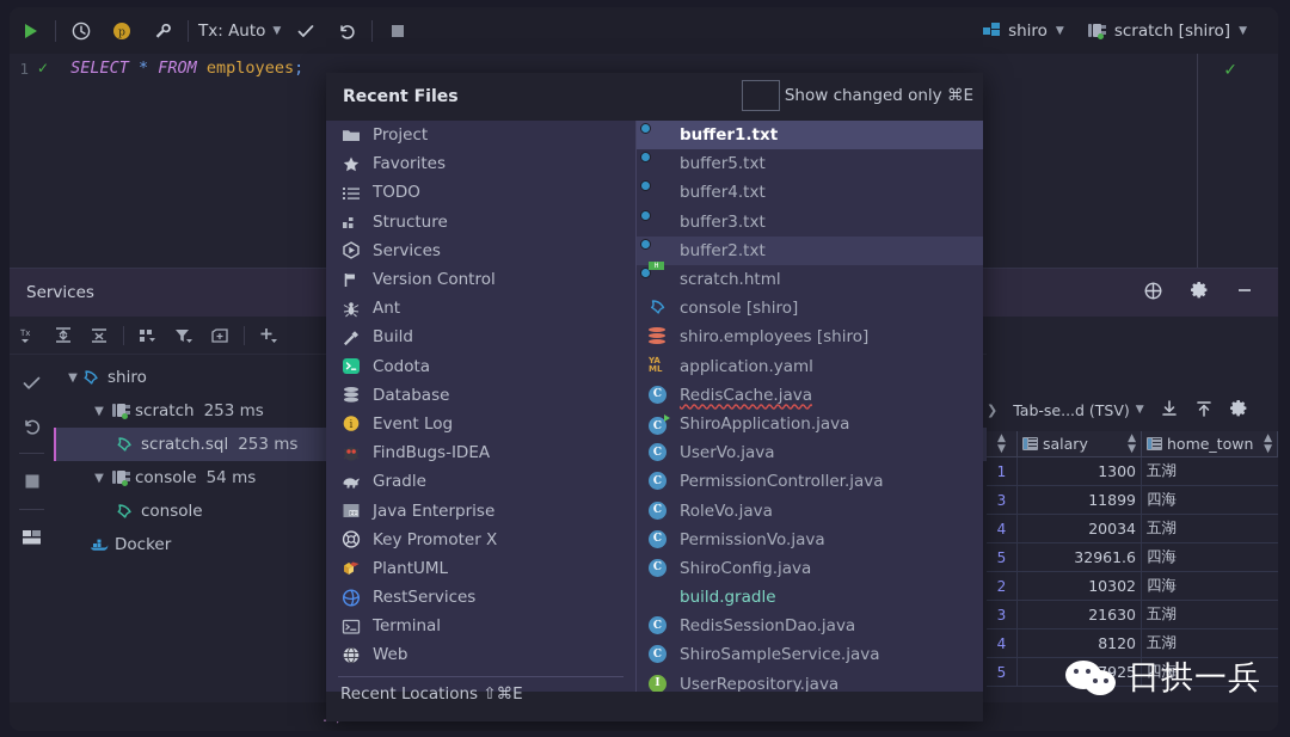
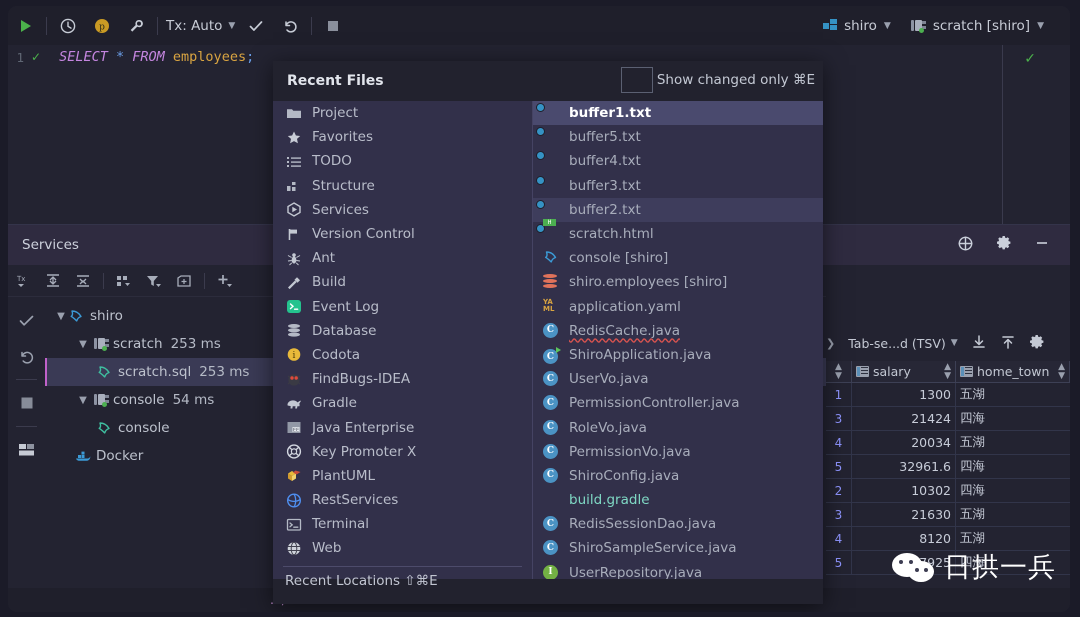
  p
  Tx: Auto
  ▼
  shiro
  ▼
  scratch [shiro]
  ▼
  1
  ✓
  SELECT * FROM employees;
  ✓
  Services
  Tx
  ▼
  shiro
  ▼
  scratch
  253 ms
  scratch.sql
  253 ms
  ▼
  console
  54 ms
  console
  Docker
  ❯
  Tab-se...d (TSV)
  ▼
  ▲
  ▼
  salary
  ▲
  ▼
  home_town
  ▲
  ▼
  1
  1300
  五湖
  3
- 11899
+ 21424
  四海
  4
  20034
  五湖
  5
  32961.6
  四海
  2
  10302
  四海
  3
  21630
  五湖
  4
  8120
  五湖
  5
  925
  四海
  Recent Files
  Show changed only ⌘E
  Project
  Favorites
  TODO
  Structure
  Services
  Version Control
  Ant
  Build
- Codota
+ Event Log
  Database
  i
- Event Log
+ Codota
  FindBugs-IDEA
  Gradle
  Java Enterprise
  Key Promoter X
  PlantUML
  RestServices
  Terminal
  Web
  Recent Locations ⇧⌘E
  buffer1.txt
  buffer5.txt
  buffer4.txt
  buffer3.txt
  buffer2.txt
  scratch.html
  console [shiro]
  shiro.employees [shiro]
  YA
  ML
  application.yaml
  C
  RedisCache.java
  C
  ShiroApplication.java
  C
  UserVo.java
  C
  PermissionController.java
  C
  RoleVo.java
  C
  PermissionVo.java
  C
  ShiroConfig.java
  build.gradle
  C
  RedisSessionDao.java
  C
  ShiroSampleService.java
  I
  UserRepository.java
  日拱一兵
